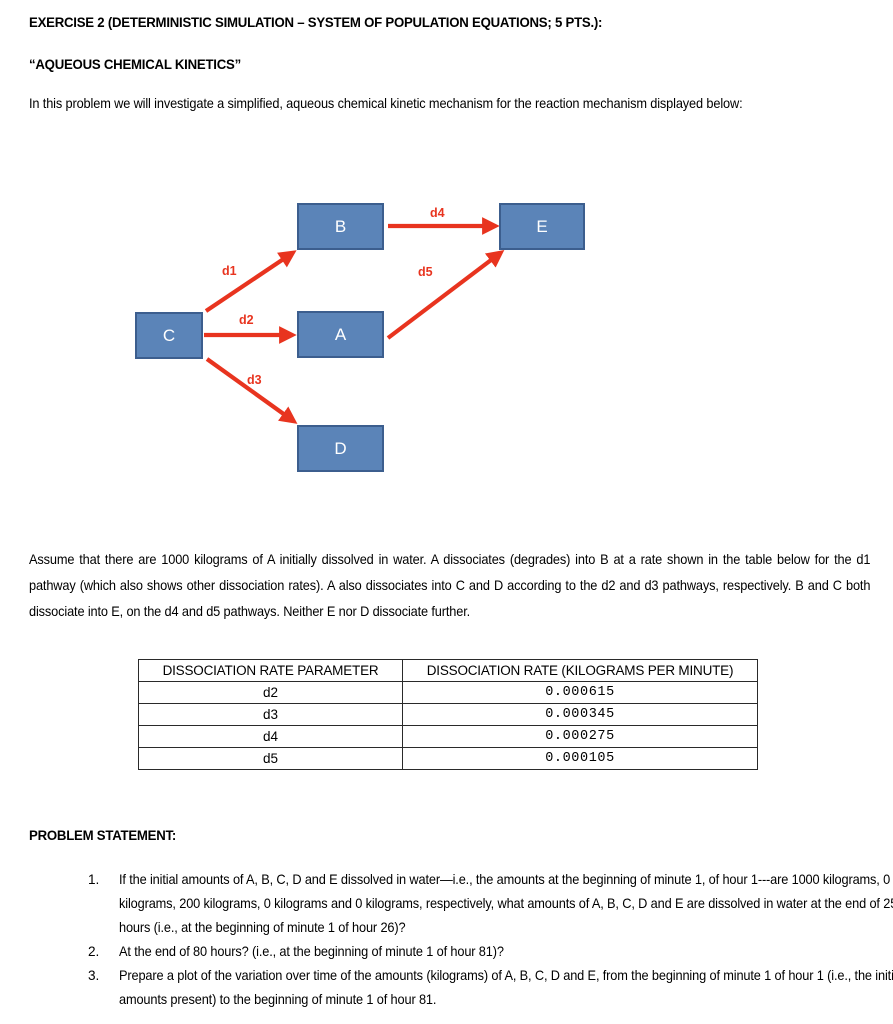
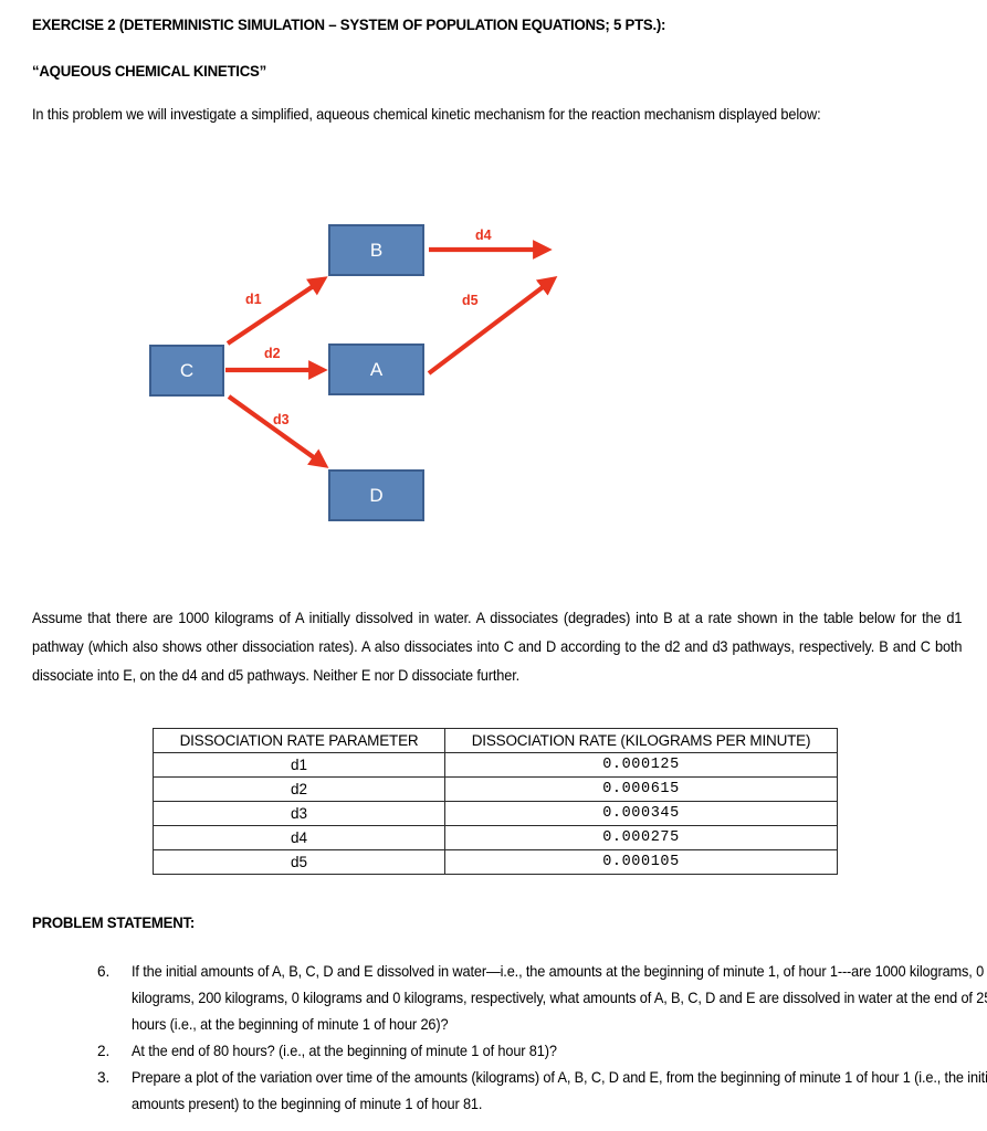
  EXERCISE 2 (DETERMINISTIC SIMULATION – SYSTEM OF POPULATION EQUATIONS; 5 PTS.):
  “AQUEOUS CHEMICAL KINETICS”
  In this problem we will investigate a simplified, aqueous chemical kinetic mechanism for the reaction mechanism displayed below:
  C
  B
  A
  D
- E
  d1
  d2
  d3
  d4
  d5
  Assume that there are 1000 kilograms of A initially dissolved in water. A dissociates (degrades) into B at a rate shown in the table below for the d1 pathway (which also shows other dissociation rates). A also dissociates into C and D according to the d2 and d3 pathways, respectively. B and C both dissociate into E, on the d4 and d5 pathways. Neither E nor D dissociate further.
  DISSOCIATION RATE PARAMETER	DISSOCIATION RATE (KILOGRAMS PER MINUTE)
+ d1	0.000125
  d2	0.000615
  d3	0.000345
  d4	0.000275
  d5	0.000105
  PROBLEM STATEMENT:
- 1.
+ 6.
  If the initial amounts of A, B, C, D and E dissolved in water—i.e., the amounts at the beginning of minute 1, of hour 1---are 1000 kilograms, 0 kilograms, 200 kilograms, 0 kilograms and 0 kilograms, respectively, what amounts of A, B, C, D and E are dissolved in water at the end of 2 hours (i.e., at the beginning of minute 1 of hour 26)?
  2.
  At the end of 80 hours? (i.e., at the beginning of minute 1 of hour 81)?
  3.
  Prepare a plot of the variation over time of the amounts (kilograms) of A, B, C, D and E, from the beginning of minute 1 of hour 1 (i.e., the initi amounts present) to the beginning of minute 1 of hour 81.
